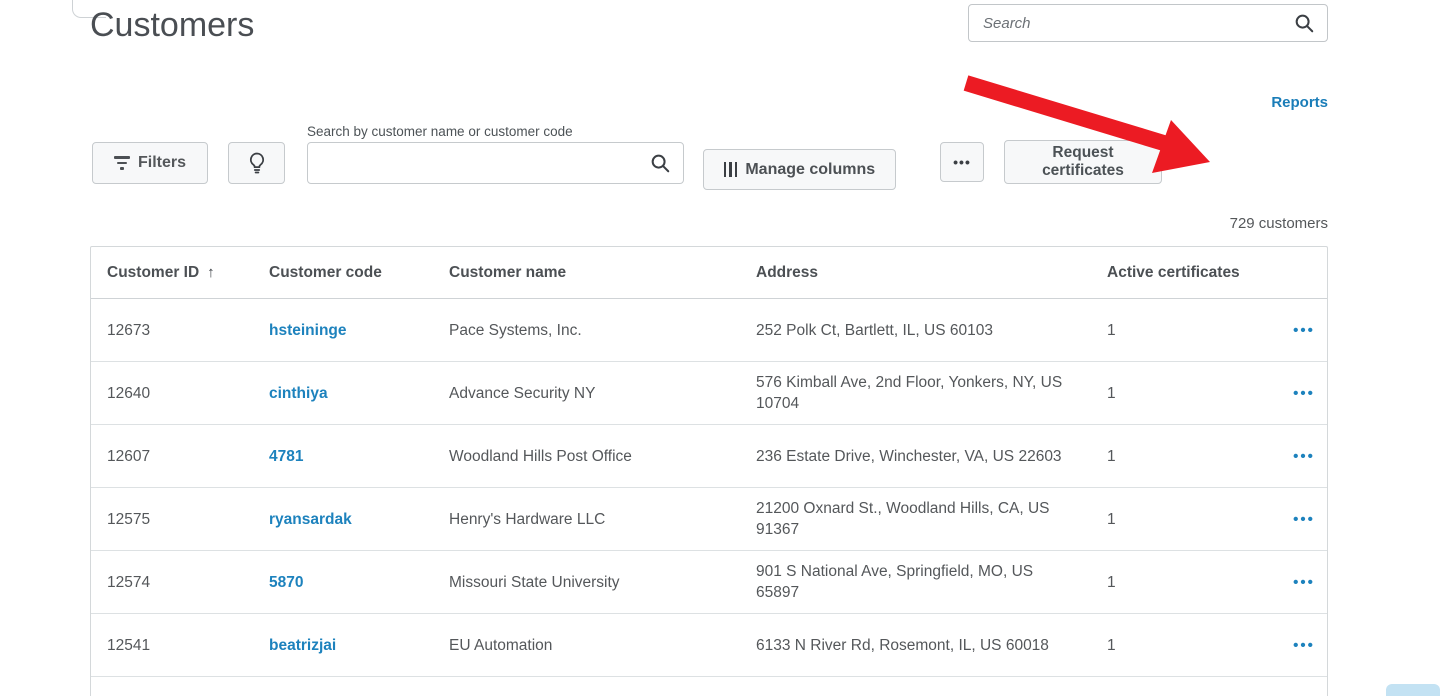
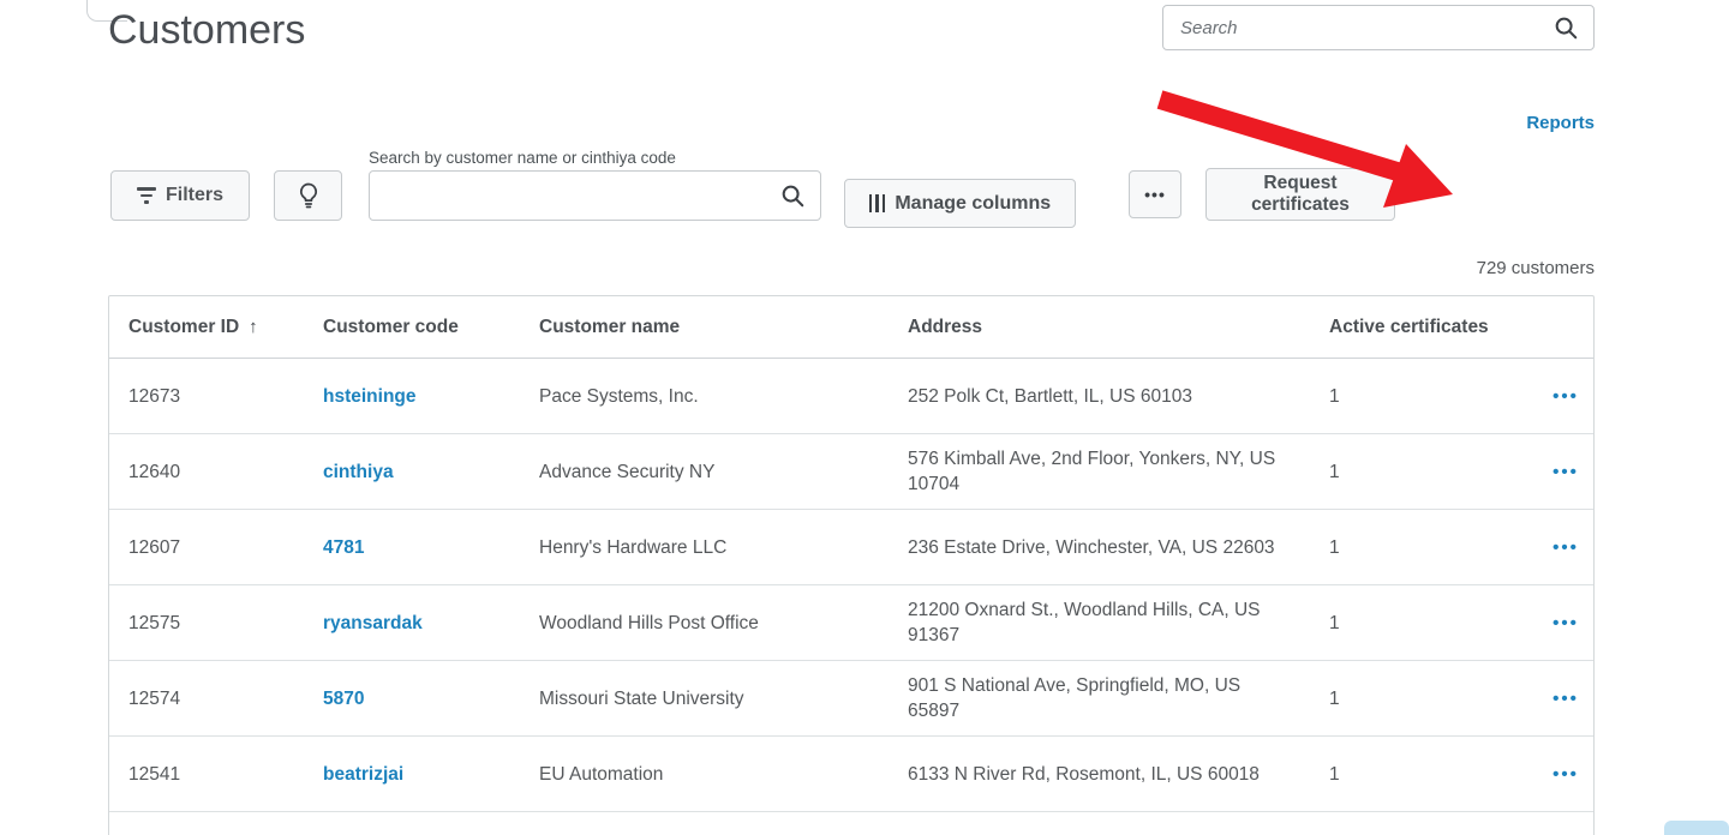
  Customers
  Search
  Reports
  Filters
- Search by customer name or customer code
+ Search by customer name or cinthiya code
  Manage columns
  •••
  Request certificates
  729 customers
  Customer ID ↑
  Customer code
  Customer name
  Address
  Active certificates
  12673
  hsteininge
  Pace Systems, Inc.
  252 Polk Ct, Bartlett, IL, US 60103
  1
  •••
  12640
  cinthiya
  Advance Security NY
  576 Kimball Ave, 2nd Floor, Yonkers, NY, US 10704
  1
  •••
  12607
  4781
- Woodland Hills Post Office
+ Henry's Hardware LLC
  236 Estate Drive, Winchester, VA, US 22603
  1
  •••
  12575
  ryansardak
- Henry's Hardware LLC
+ Woodland Hills Post Office
  21200 Oxnard St., Woodland Hills, CA, US 91367
  1
  •••
  12574
  5870
  Missouri State University
  901 S National Ave, Springfield, MO, US 65897
  1
  •••
  12541
  beatrizjai
  EU Automation
  6133 N River Rd, Rosemont, IL, US 60018
  1
  •••
